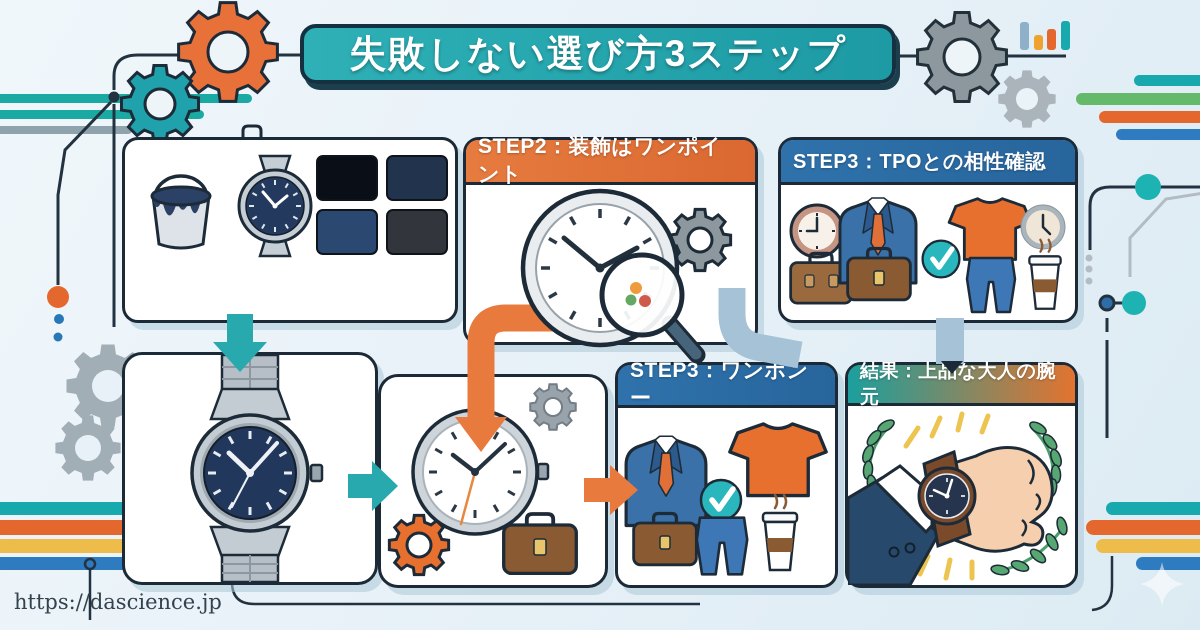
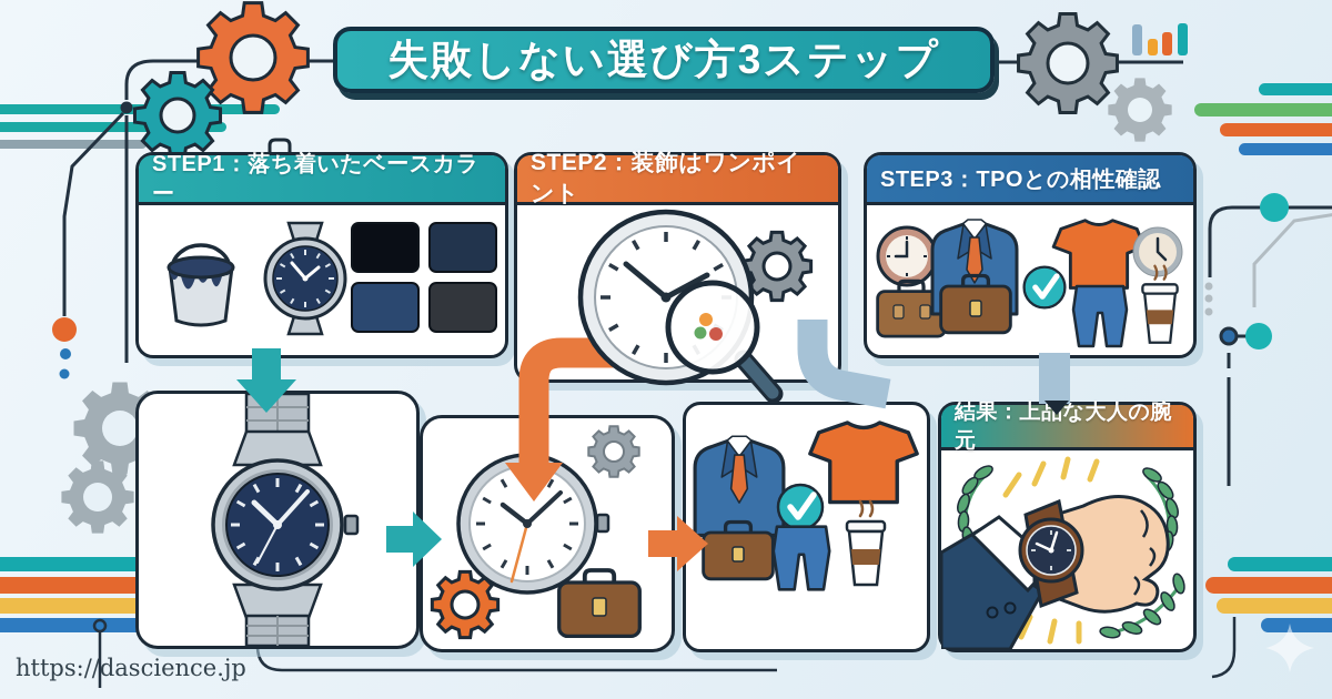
  失敗しない選び方3ステップ
+ STEP1：落ち着いたベースカラー
  STEP2：装飾はワンポイント
  STEP3：TPOとの相性確認
- STEP3：ワンポンー
  結果：上品な大人の腕元
  https://dascience.jp
